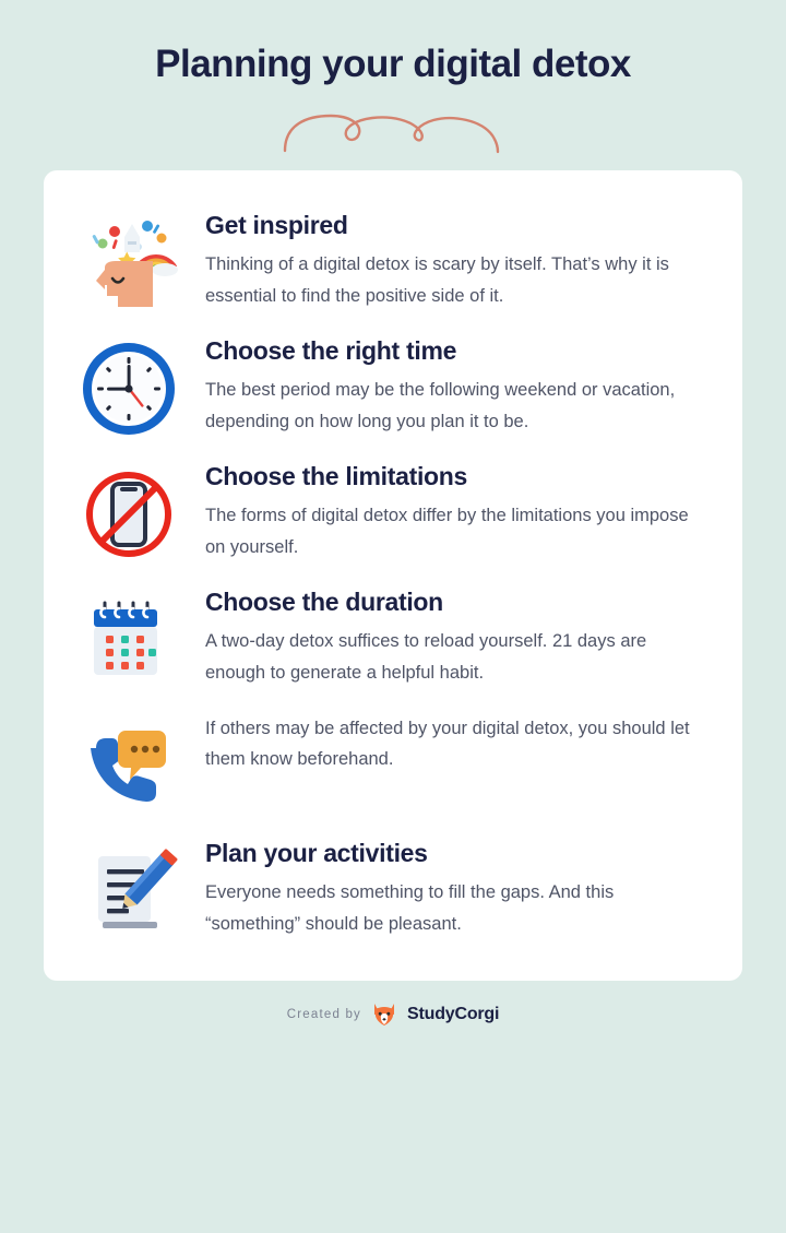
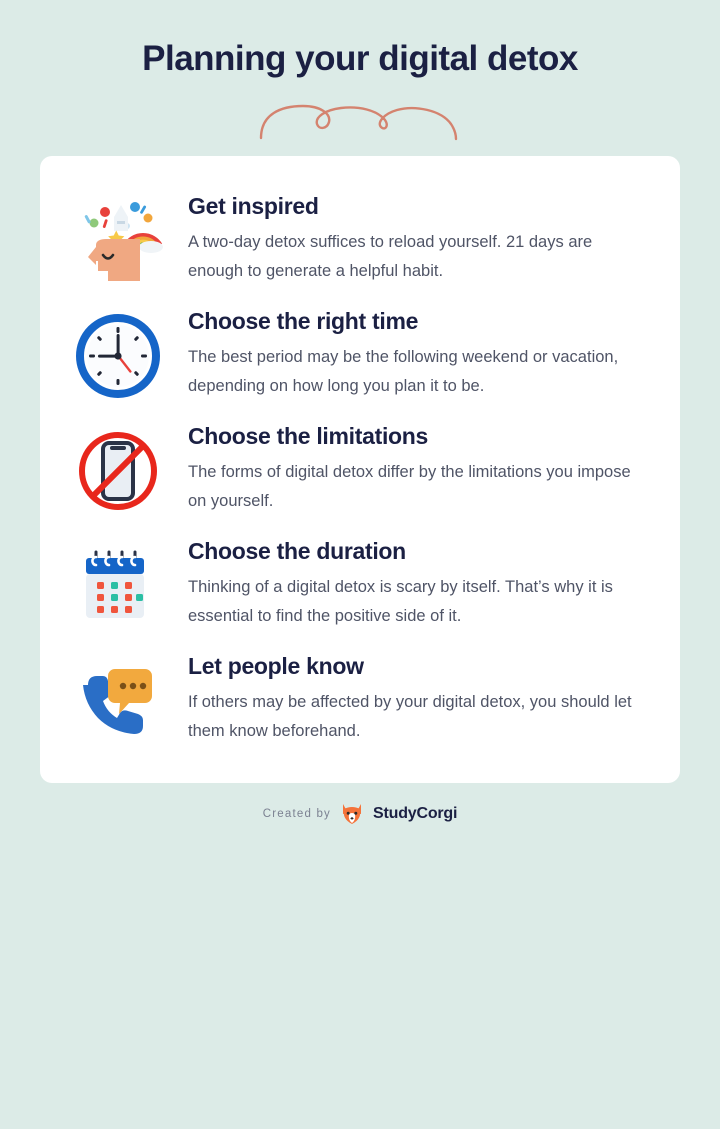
  Planning your digital detox
  Get inspired
- Thinking of a digital detox is scary by itself. That’s why it is essential to find the positive side of it.
+ A two-day detox suffices to reload yourself. 21 days are enough to generate a helpful habit.
  Choose the right time
  The best period may be the following weekend or vacation, depending on how long you plan it to be.
  Choose the limitations
  The forms of digital detox differ by the limitations you impose on yourself.
  Choose the duration
- A two-day detox suffices to reload yourself. 21 days are enough to generate a helpful habit.
+ Thinking of a digital detox is scary by itself. That’s why it is essential to find the positive side of it.
+ Let people know
  If others may be affected by your digital detox, you should let them know beforehand.
- Plan your activities
- Everyone needs something to fill the gaps. And this “something” should be pleasant.
  Created by
  StudyCorgi
